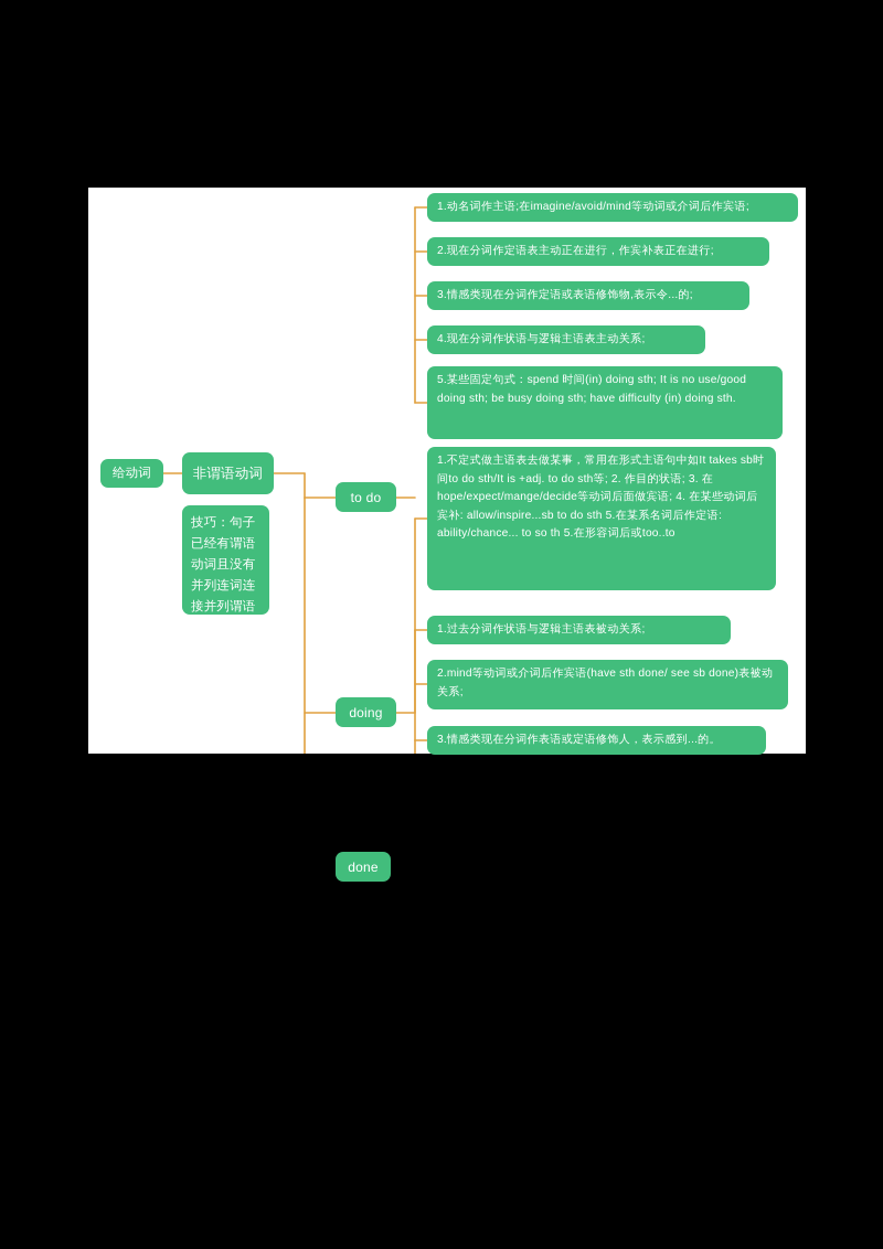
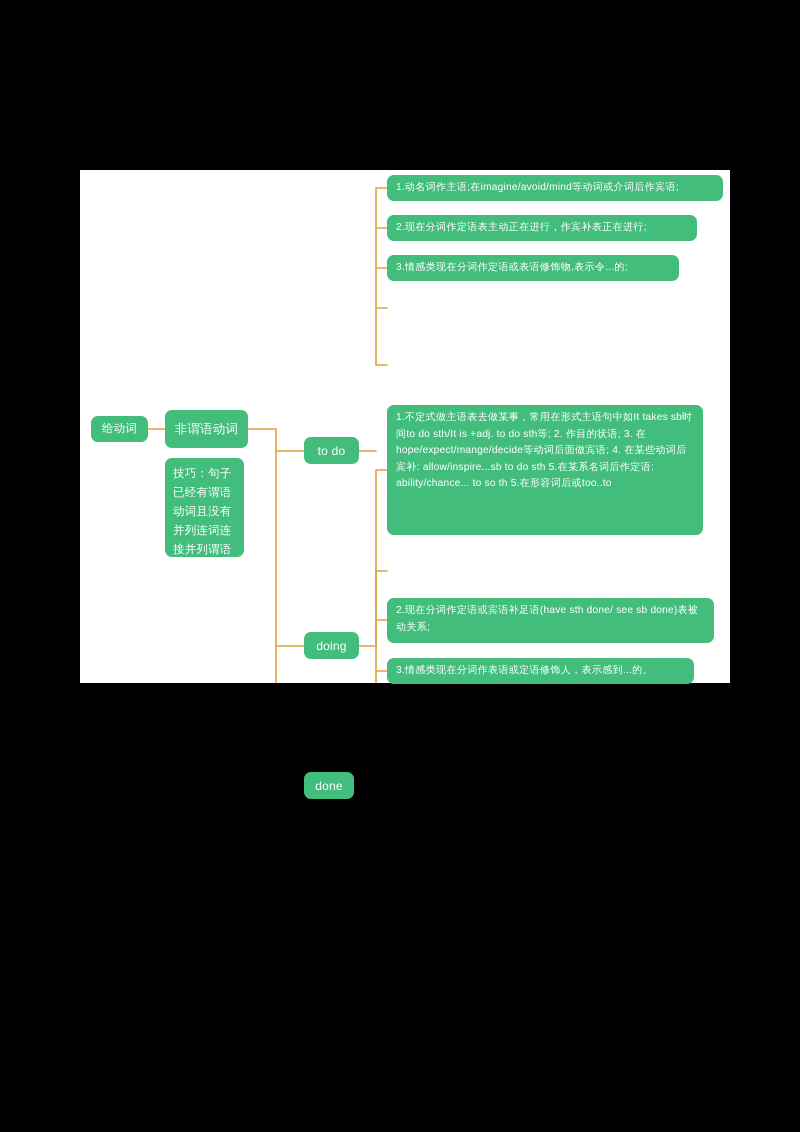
  给动词
  非谓语动词
  技巧：句子已经有谓语动词且没有并列连词连接并列谓语
  to do
  1.动名词作主语;在imagine/avoid/mind等动词或介词后作宾语;
  2.现在分词作定语表主动正在进行，作宾补表正在进行;
  3.情感类现在分词作定语或表语修饰物,表示令...的;
- 4.现在分词作状语与逻辑主语表主动关系;
- 5.某些固定句式：spend 时间(in) doing sth; It is no use/good doing sth; be busy doing sth; have difficulty (in) doing sth.
  doing
  1.不定式做主语表去做某事，常用在形式主语句中如It takes sb时间to do sth/It is +adj. to do sth等; 2. 作目的状语; 3. 在 hope/expect/mange/decide等动词后面做宾语; 4. 在某些动词后 宾补: allow/inspire...sb to do sth 5.在某系名词后作定语: ability/chance... to so th 5.在形容词后或too..to
  done
- 1.过去分词作状语与逻辑主语表被动关系;
- 2.mind等动词或介词后作宾语(have sth done/ see sb done)表被动关系;
+ 2.现在分词作定语或宾语补足语(have sth done/ see sb done)表被动关系;
  3.情感类现在分词作表语或定语修饰人，表示感到...的。
